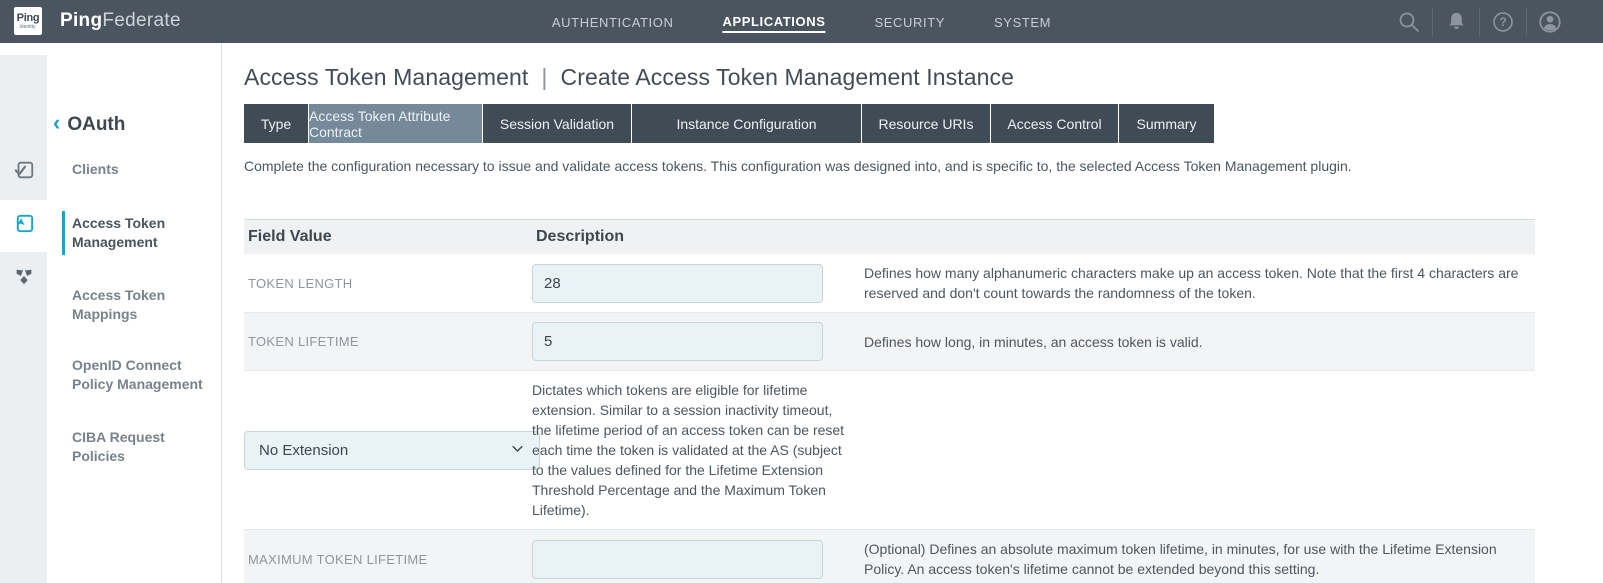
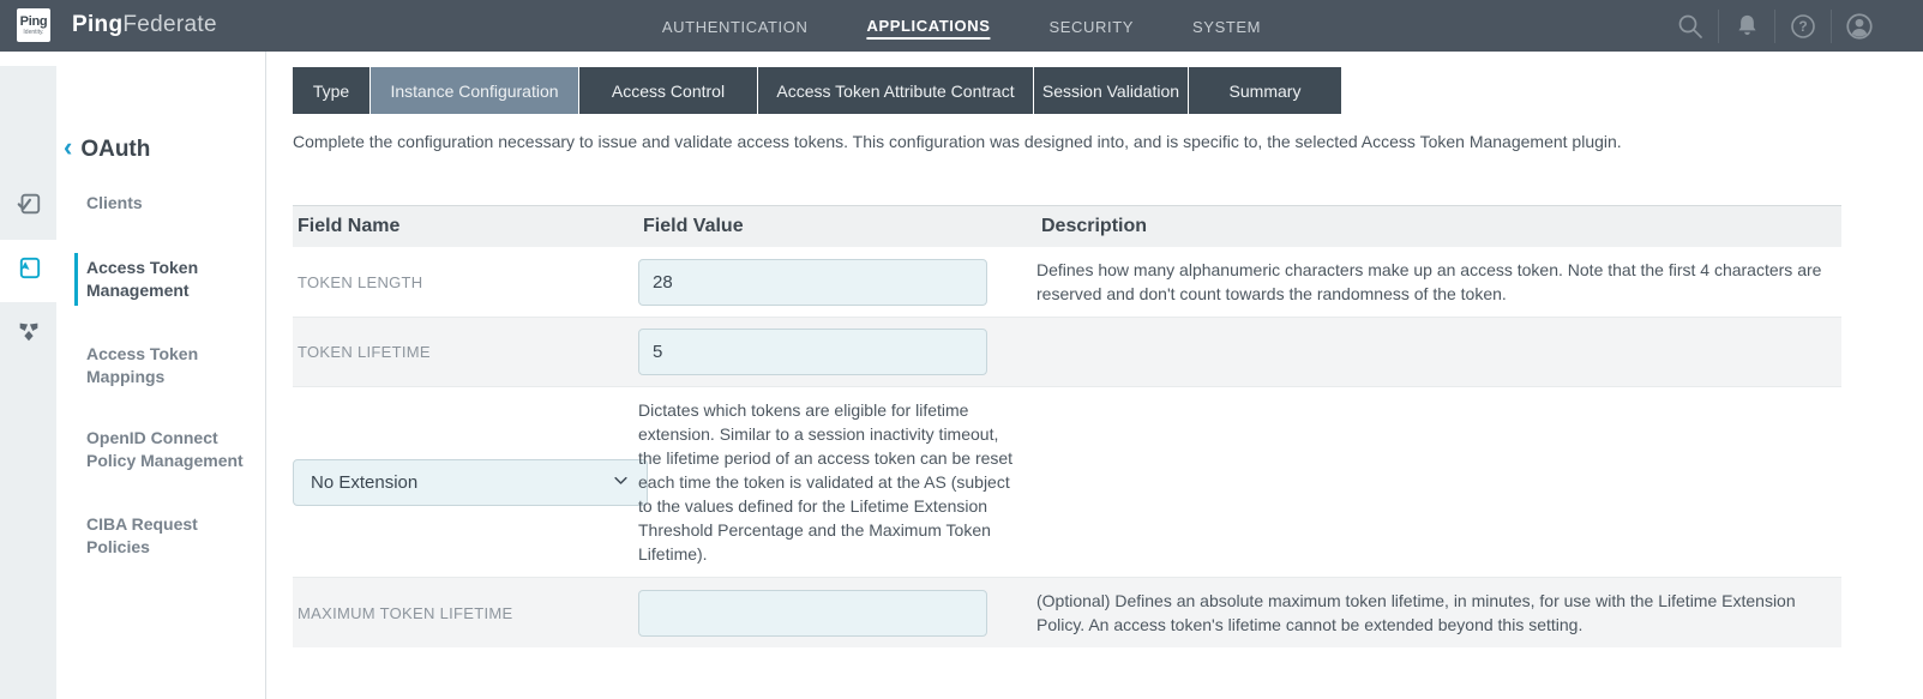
  Ping
  PingFederate
  AUTHENTICATION
  APPLICATIONS
  SECURITY
  SYSTEM
  ?
  ‹
  OAuth
  Clients
  Access Token Management
  Access Token Mappings
  OpenID Connect Policy Management
  CIBA Request Policies
- Access Token Management | Create Access Token Management Instance
  Type
- Access Token Attribute Contract
+ Instance Configuration
- Session Validation
+ Access Control
- Instance Configuration
+ Access Token Attribute Contract
- Resource URIs
- Access Control
+ Session Validation
  Summary
  Complete the configuration necessary to issue and validate access tokens. This configuration was designed into, and is specific to, the selected Access Token Management plugin.
+ Field Name
  Field Value
  Description
  TOKEN LENGTH
  28
  Defines how many alphanumeric characters make up an access token. Note that the first 4 characters are reserved and don't count towards the randomness of the token.
  TOKEN LIFETIME
  5
- Defines how long, in minutes, an access token is valid.
  No Extension
  Dictates which tokens are eligible for lifetime extension. Similar to a session inactivity timeout, the lifetime period of an access token can be reset each time the token is validated at the AS (subject to the values defined for the Lifetime Extension Threshold Percentage and the Maximum Token Lifetime).
  MAXIMUM TOKEN LIFETIME
  (Optional) Defines an absolute maximum token lifetime, in minutes, for use with the Lifetime Extension Policy. An access token's lifetime cannot be extended beyond this setting.
